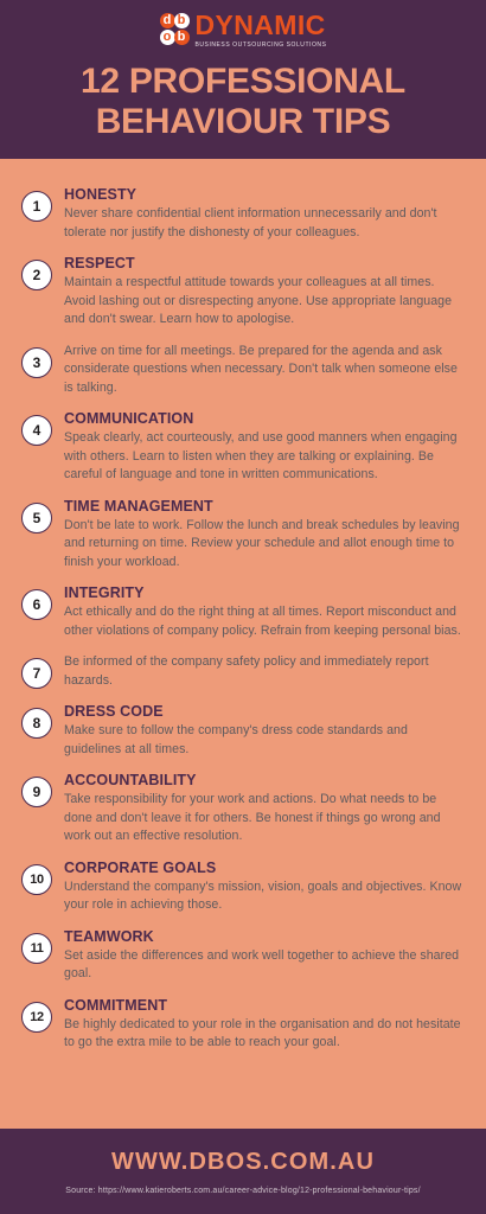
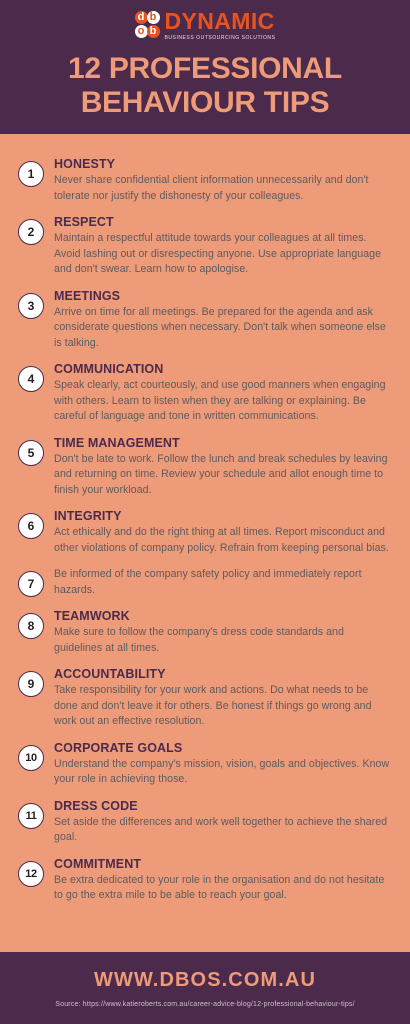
  d
  b
  o
  b
  DYNAMIC
  12 PROFESSIONAL
  BEHAVIOUR TIPS
  1
  HONESTY
  Never share confidential client information unnecessarily and don't tolerate nor justify the dishonesty of your colleagues.
  2
  RESPECT
  Maintain a respectful attitude towards your colleagues at all times. Avoid lashing out or disrespecting anyone. Use appropriate language and don't swear. Learn how to apologise.
  3
+ MEETINGS
  Arrive on time for all meetings. Be prepared for the agenda and ask considerate questions when necessary. Don't talk when someone else is talking.
  4
  COMMUNICATION
  Speak clearly, act courteously, and use good manners when engaging with others. Learn to listen when they are talking or explaining. Be careful of language and tone in written communications.
  5
  TIME MANAGEMENT
  Don't be late to work. Follow the lunch and break schedules by leaving and returning on time. Review your schedule and allot enough time to finish your workload.
  6
  INTEGRITY
  Act ethically and do the right thing at all times. Report misconduct and other violations of company policy. Refrain from keeping personal bias.
  7
  Be informed of the company safety policy and immediately report hazards.
  8
- DRESS CODE
+ TEAMWORK
  Make sure to follow the company's dress code standards and guidelines at all times.
  9
  ACCOUNTABILITY
  Take responsibility for your work and actions. Do what needs to be done and don't leave it for others. Be honest if things go wrong and work out an effective resolution.
  10
  CORPORATE GOALS
  Understand the company's mission, vision, goals and objectives. Know your role in achieving those.
  11
- TEAMWORK
+ DRESS CODE
  Set aside the differences and work well together to achieve the shared goal.
  12
  COMMITMENT
- Be highly dedicated to your role in the organisation and do not hesitate to go the extra mile to be able to reach your goal.
+ Be extra dedicated to your role in the organisation and do not hesitate to go the extra mile to be able to reach your goal.
  WWW.DBOS.COM.AU
